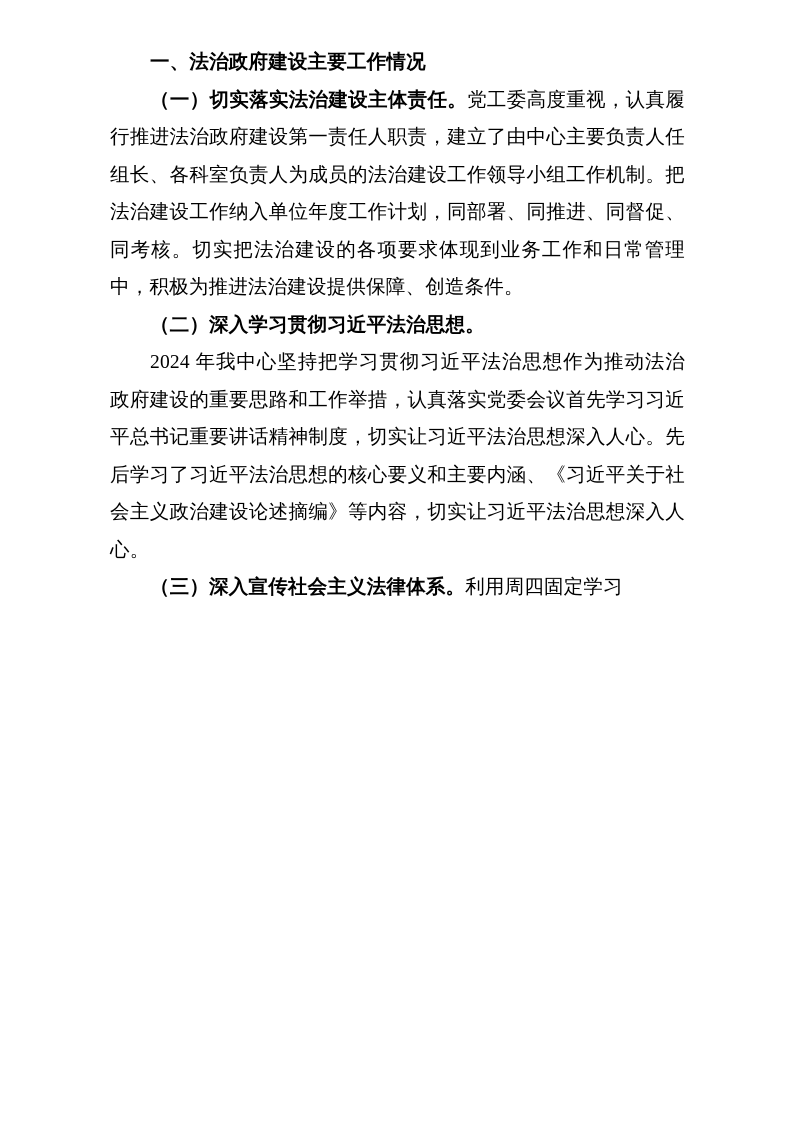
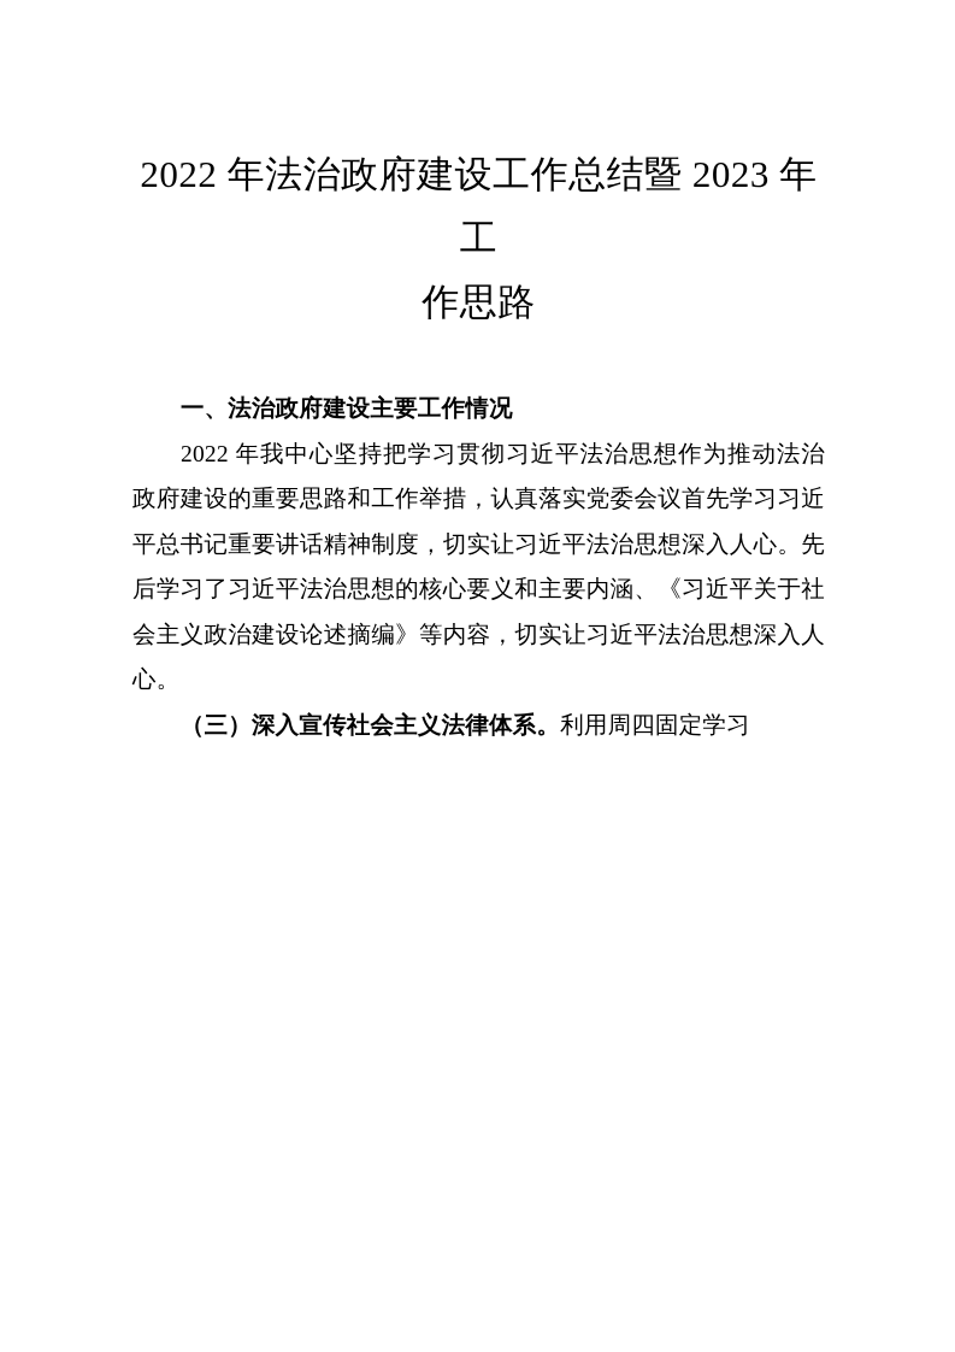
+ 2022 年法治政府建设工作总结暨 2023 年工
+ 作思路
  一、法治政府建设主要工作情况
- （一）切实落实法治建设主体责任。党工委高度重视，认真履行推进法治政府建设第一责任人职责，建立了由中心主要负责人任组长、各科室负责人为成员的法治建设工作领导小组工作机制。把法治建设工作纳入单位年度工作计划，同部署、同推进、同督促、同考核。切实把法治建设的各项要求体现到业务工作和日常管理中，积极为推进法治建设提供保障、创造条件。
- （二）深入学习贯彻习近平法治思想。
- 2024 年我中心坚持把学习贯彻习近平法治思想作为推动法治政府建设的重要思路和工作举措，认真落实党委会议首先学习习近平总书记重要讲话精神制度，切实让习近平法治思想深入人心。先后学习了习近平法治思想的核心要义和主要内涵、《习近平关于社会主义政治建设论述摘编》等内容，切实让习近平法治思想深入人心。
+ 2022 年我中心坚持把学习贯彻习近平法治思想作为推动法治政府建设的重要思路和工作举措，认真落实党委会议首先学习习近平总书记重要讲话精神制度，切实让习近平法治思想深入人心。先后学习了习近平法治思想的核心要义和主要内涵、《习近平关于社会主义政治建设论述摘编》等内容，切实让习近平法治思想深入人心。
  （三）深入宣传社会主义法律体系。利用周四固定学习
